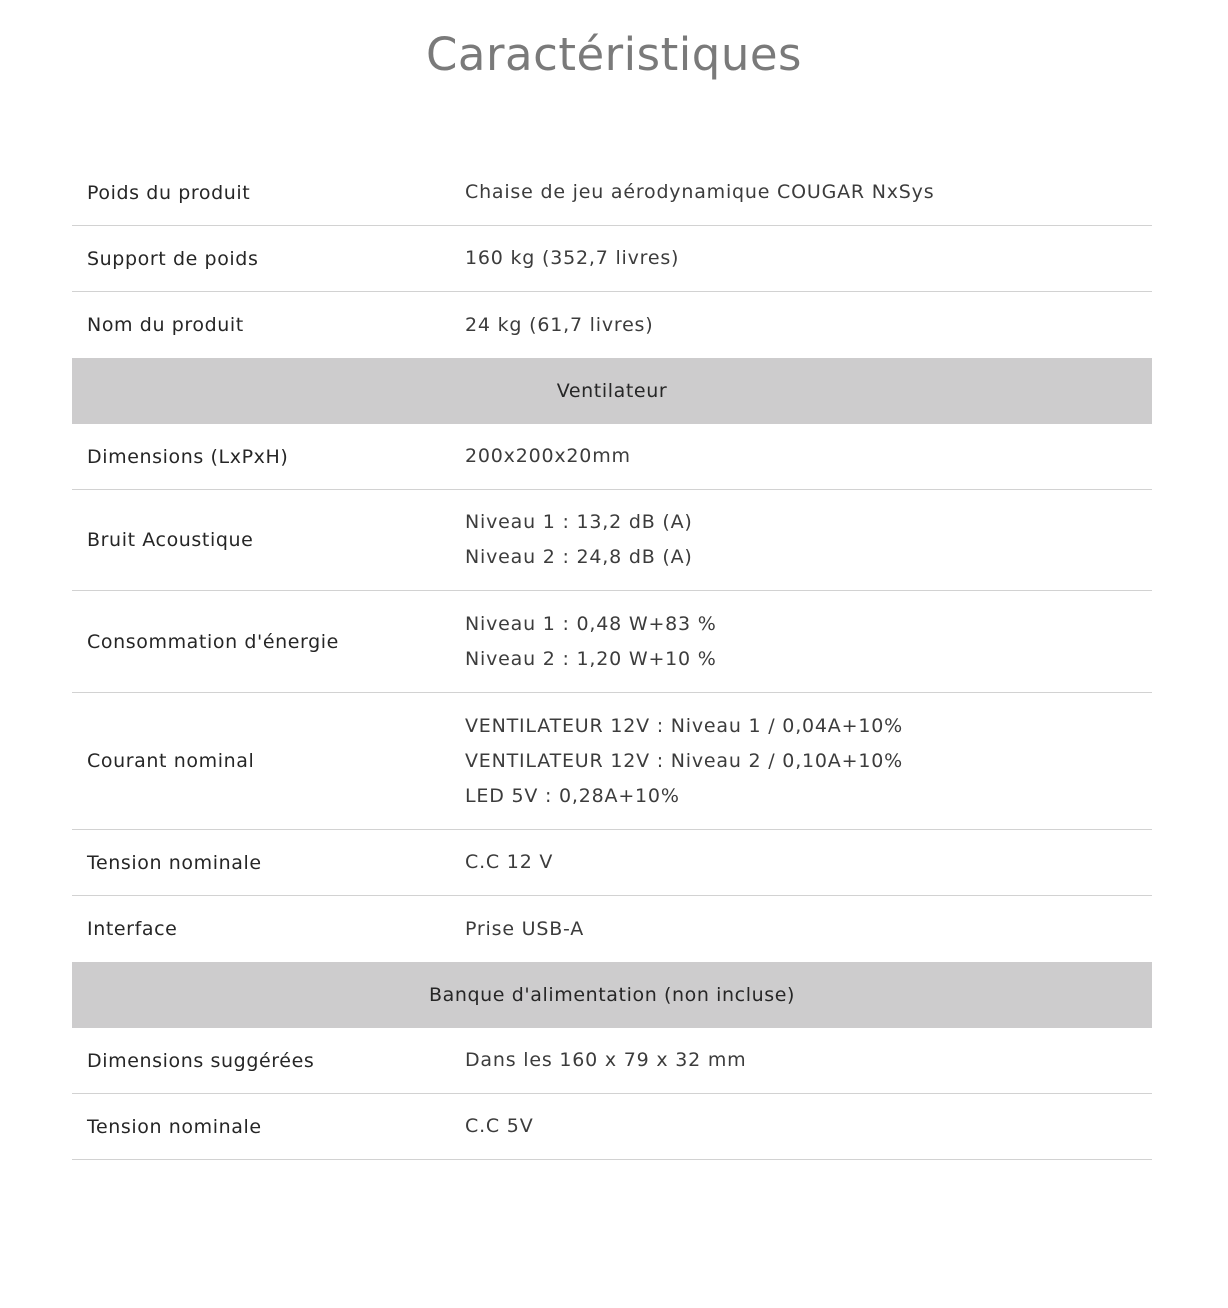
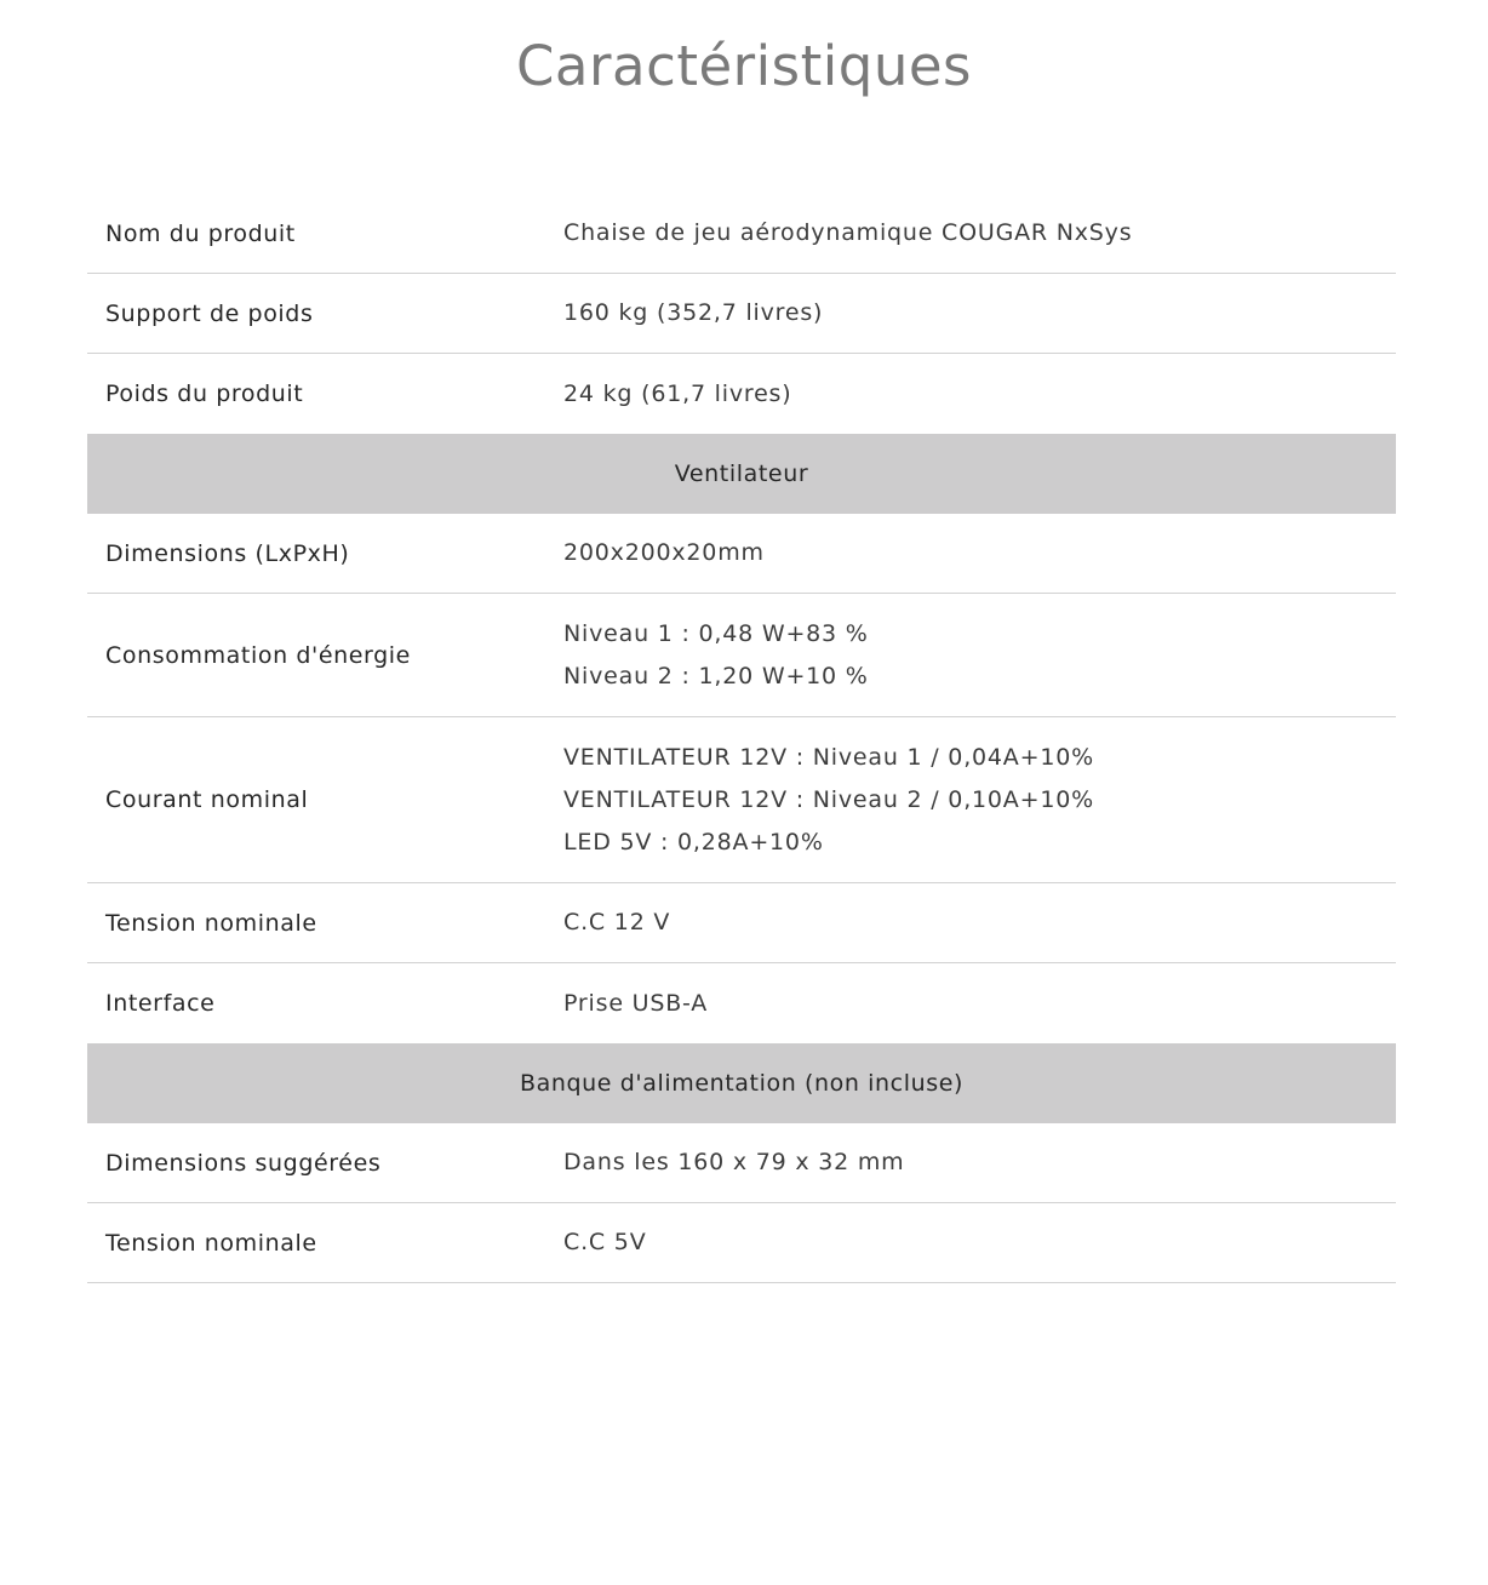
  Caractéristiques
- Poids du produit
+ Nom du produit
  Chaise de jeu aérodynamique COUGAR NxSys
  Support de poids
  160 kg (352,7 livres)
- Nom du produit
+ Poids du produit
  24 kg (61,7 livres)
  Ventilateur
  Dimensions (LxPxH)
  200x200x20mm
- Bruit Acoustique
- Niveau 1 : 13,2 dB (A)
- Niveau 2 : 24,8 dB (A)
  Consommation d'énergie
  Niveau 1 : 0,48 W+83 %
  Niveau 2 : 1,20 W+10 %
  Courant nominal
  VENTILATEUR 12V : Niveau 1 / 0,04A+10%
  VENTILATEUR 12V : Niveau 2 / 0,10A+10%
  LED 5V : 0,28A+10%
  Tension nominale
  C.C 12 V
  Interface
  Prise USB-A
  Banque d'alimentation (non incluse)
  Dimensions suggérées
  Dans les 160 x 79 x 32 mm
  Tension nominale
  C.C 5V
